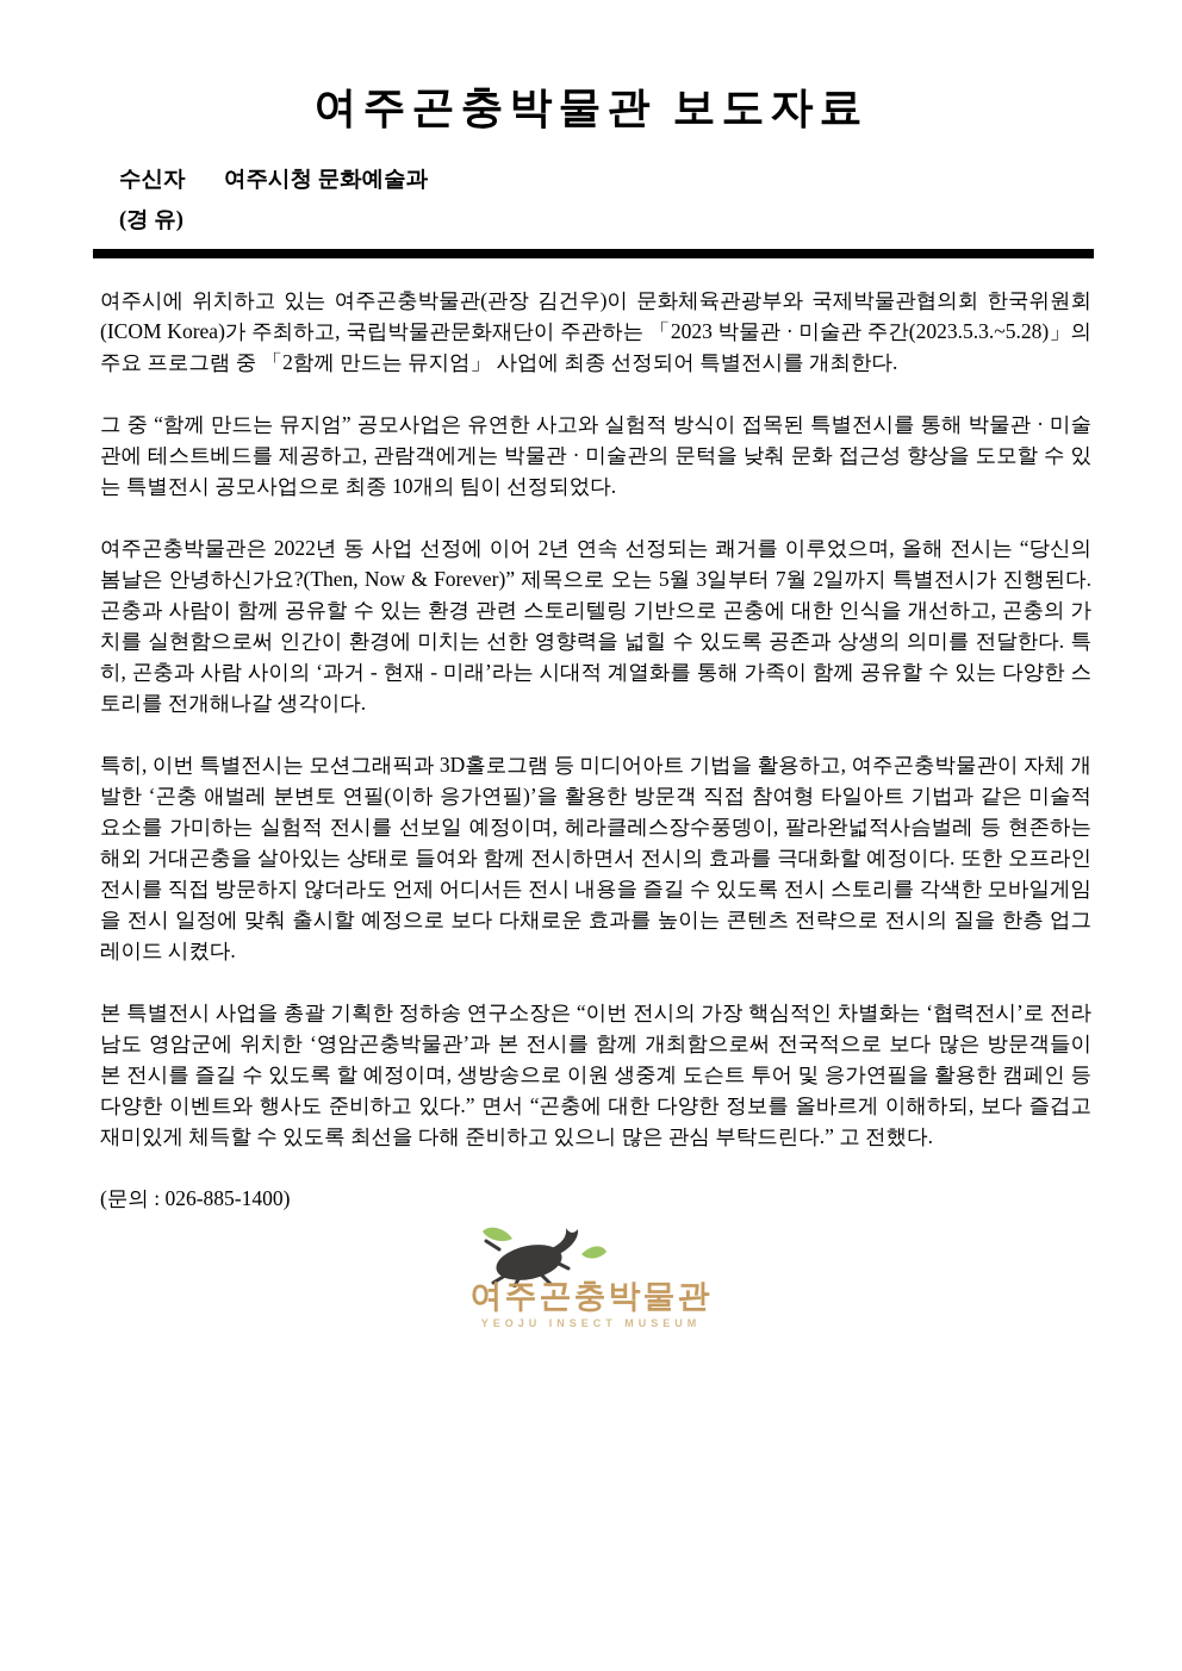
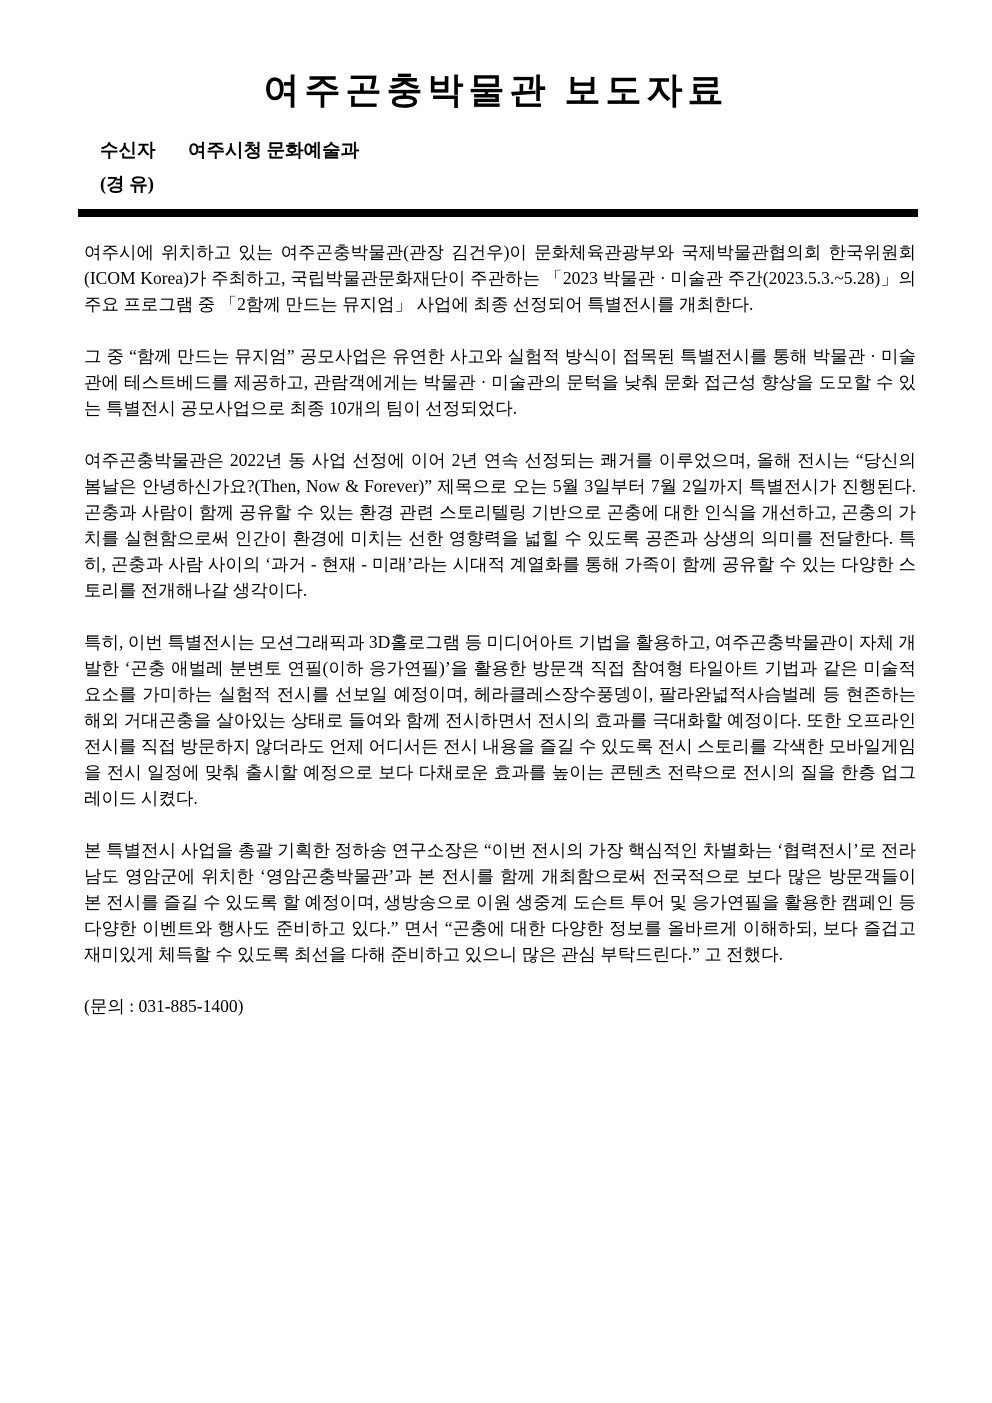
  여주곤충박물관 보도자료
  수신자
  여주시청 문화예술과
  (경 유)
  여주시에 위치하고 있는 여주곤충박물관(관장 김건우)이 문화체육관광부와 국제박물관협의회 한국위원회(ICOM Korea)가 주최하고, 국립박물관문화재단이 주관하는 「2023 박물관 · 미술관 주간(2023.5.3.~5.28)」의 주요 프로그램 중 「2함께 만드는 뮤지엄」 사업에 최종 선정되어 특별전시를 개최한다.
  그 중 “함께 만드는 뮤지엄” 공모사업은 유연한 사고와 실험적 방식이 접목된 특별전시를 통해 박물관 · 미술관에 테스트베드를 제공하고, 관람객에게는 박물관 · 미술관의 문턱을 낮춰 문화 접근성 향상을 도모할 수 있는 특별전시 공모사업으로 최종 10개의 팀이 선정되었다.
  여주곤충박물관은 2022년 동 사업 선정에 이어 2년 연속 선정되는 쾌거를 이루었으며, 올해 전시는 “당신의 봄날은 안녕하신가요?(Then, Now & Forever)” 제목으로 오는 5월 3일부터 7월 2일까지 특별전시가 진행된다. 곤충과 사람이 함께 공유할 수 있는 환경 관련 스토리텔링 기반으로 곤충에 대한 인식을 개선하고, 곤충의 가치를 실현함으로써 인간이 환경에 미치는 선한 영향력을 넓힐 수 있도록 공존과 상생의 의미를 전달한다. 특히, 곤충과 사람 사이의 ‘과거 - 현재 - 미래’라는 시대적 계열화를 통해 가족이 함께 공유할 수 있는 다양한 스토리를 전개해나갈 생각이다.
  특히, 이번 특별전시는 모션그래픽과 3D홀로그램 등 미디어아트 기법을 활용하고, 여주곤충박물관이 자체 개발한 ‘곤충 애벌레 분변토 연필(이하 응가연필)’을 활용한 방문객 직접 참여형 타일아트 기법과 같은 미술적 요소를 가미하는 실험적 전시를 선보일 예정이며, 헤라클레스장수풍뎅이, 팔라완넓적사슴벌레 등 현존하는 해외 거대곤충을 살아있는 상태로 들여와 함께 전시하면서 전시의 효과를 극대화할 예정이다. 또한 오프라인 전시를 직접 방문하지 않더라도 언제 어디서든 전시 내용을 즐길 수 있도록 전시 스토리를 각색한 모바일게임을 전시 일정에 맞춰 출시할 예정으로 보다 다채로운 효과를 높이는 콘텐츠 전략으로 전시의 질을 한층 업그레이드 시켰다.
  본 특별전시 사업을 총괄 기획한 정하송 연구소장은 “이번 전시의 가장 핵심적인 차별화는 ‘협력전시’로 전라남도 영암군에 위치한 ‘영암곤충박물관’과 본 전시를 함께 개최함으로써 전국적으로 보다 많은 방문객들이 본 전시를 즐길 수 있도록 할 예정이며, 생방송으로 이원 생중계 도슨트 투어 및 응가연필을 활용한 캠페인 등 다양한 이벤트와 행사도 준비하고 있다.” 면서 “곤충에 대한 다양한 정보를 올바르게 이해하되, 보다 즐겁고 재미있게 체득할 수 있도록 최선을 다해 준비하고 있으니 많은 관심 부탁드린다.” 고 전했다.
- (문의 : 026-885-1400)
+ (문의 : 031-885-1400)
- 여주곤충박물관
- YEOJU INSECT MUSEUM
